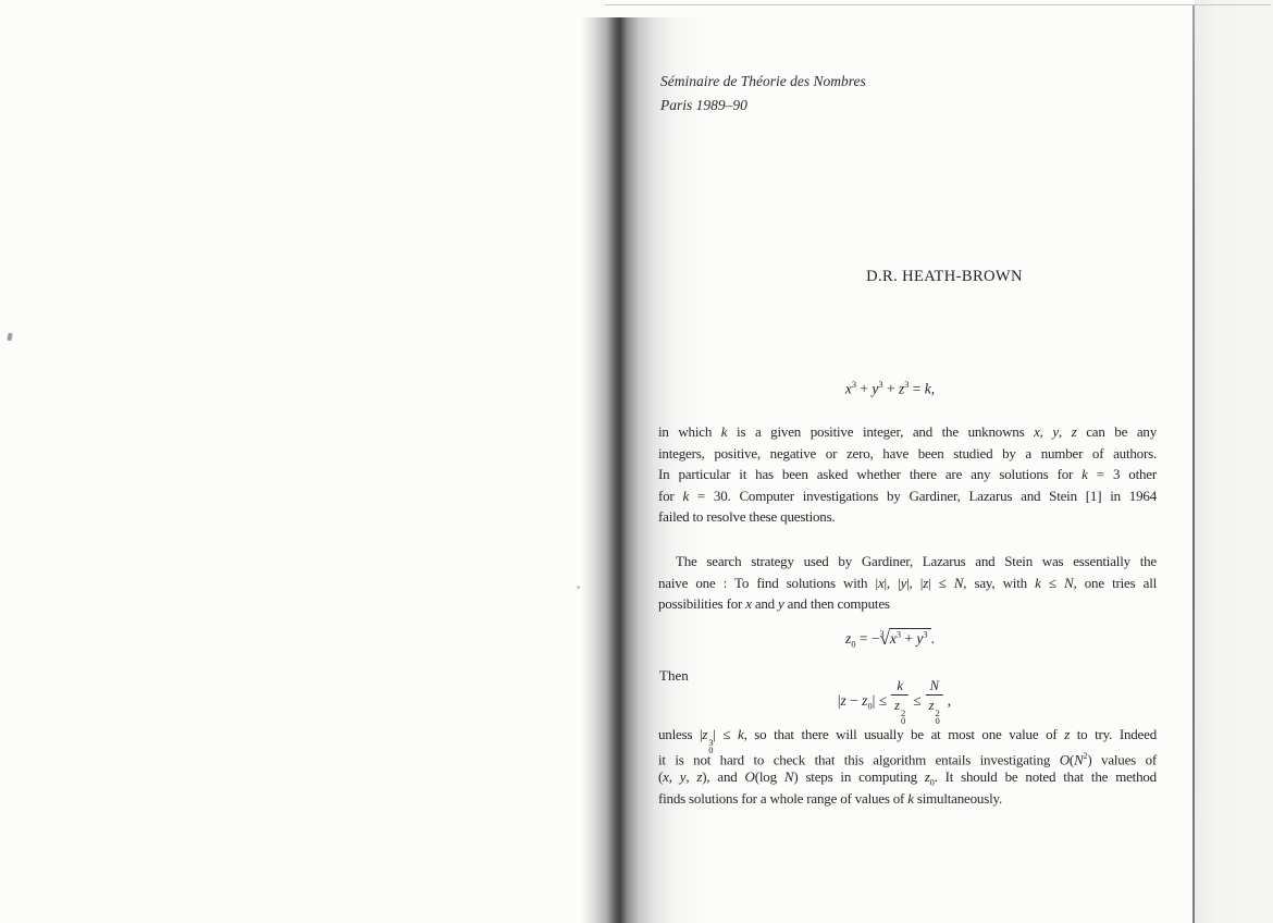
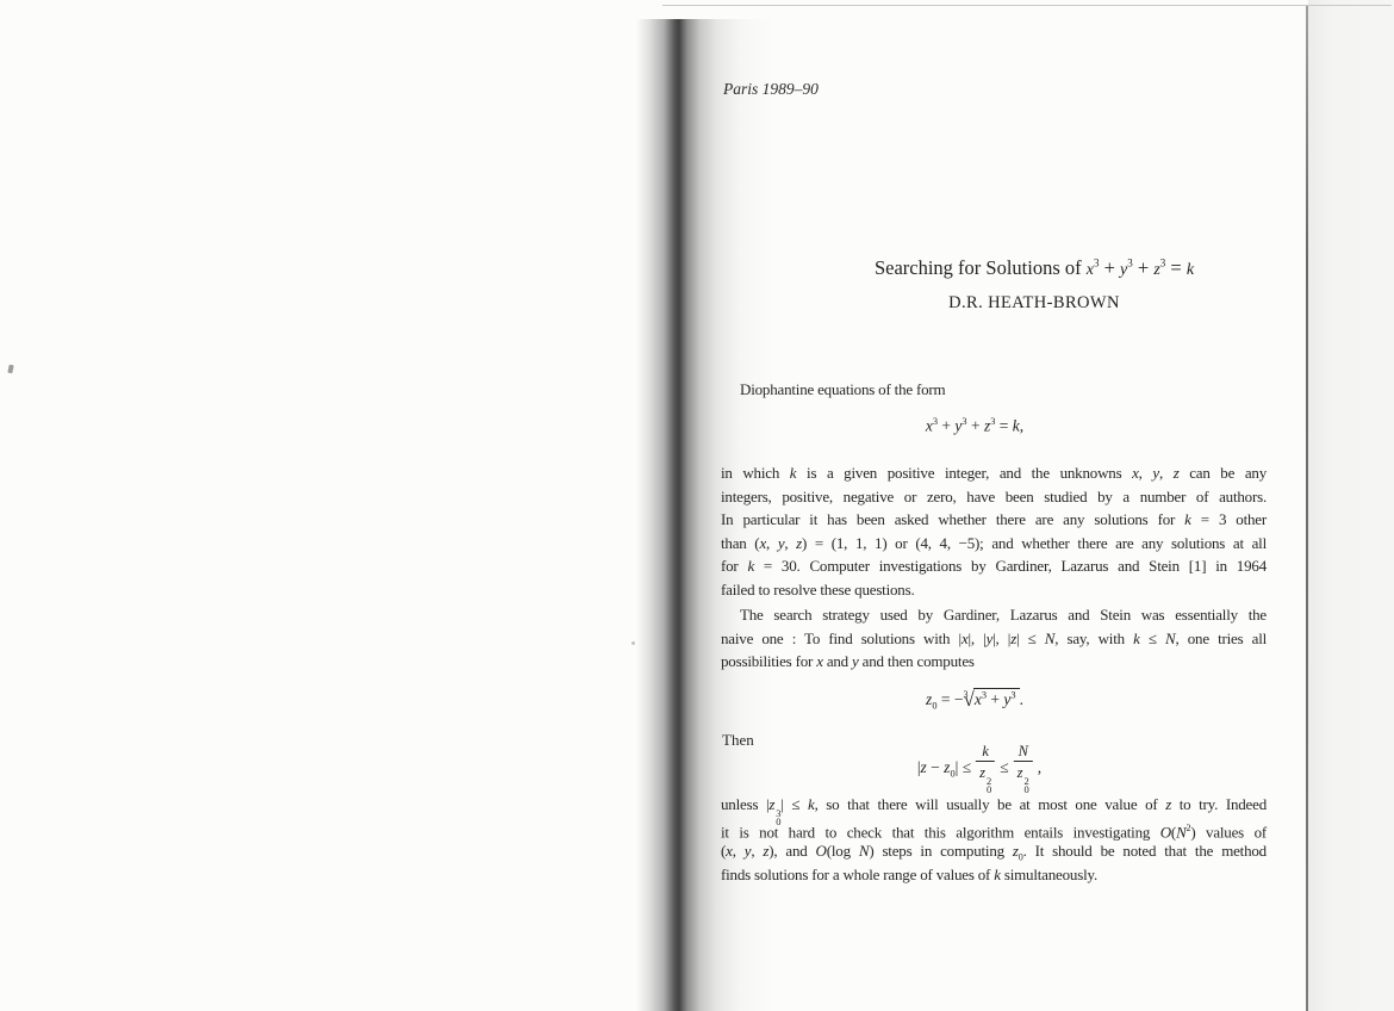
- Séminaire de Théorie des Nombres
  Paris 1989–90
+ Searching for Solutions of x3 + y3 + z3 = k
  D.R. HEATH-BROWN
+ Diophantine equations of the form
  x3 + y3 + z3 = k,
  in which k is a given positive integer, and the unknowns x, y, z can be any
  integers, positive, negative or zero, have been studied by a number of authors.
  In particular it has been asked whether there are any solutions for k = 3 other
+ than (x, y, z) = (1, 1, 1) or (4, 4, −5); and whether there are any solutions at all
  for k = 30. Computer investigations by Gardiner, Lazarus and Stein [1] in 1964
  failed to resolve these questions.
  The search strategy used by Gardiner, Lazarus and Stein was essentially the
  naive one : To find solutions with |x|, |y|, |z| ≤ N, say, with k ≤ N, one tries all
  possibilities for x and y and then computes
  z0 = −3√x3 + y3 .
  Then
  |z − z0| ≤
  k
  z
  2
  0
  ≤
  N
  z
  2
  0
  ,
  unless |z
  3
  0
  | ≤ k, so that there will usually be at most one value of z to try. Indeed
  it is not hard to check that this algorithm entails investigating O(N2) values of
  (x, y, z), and O(log N) steps in computing z0. It should be noted that the method
  finds solutions for a whole range of values of k simultaneously.
